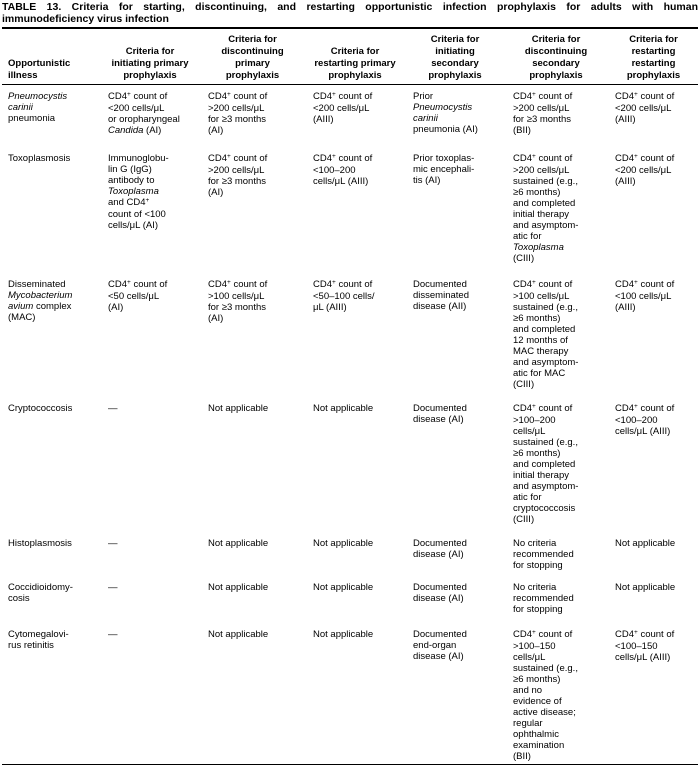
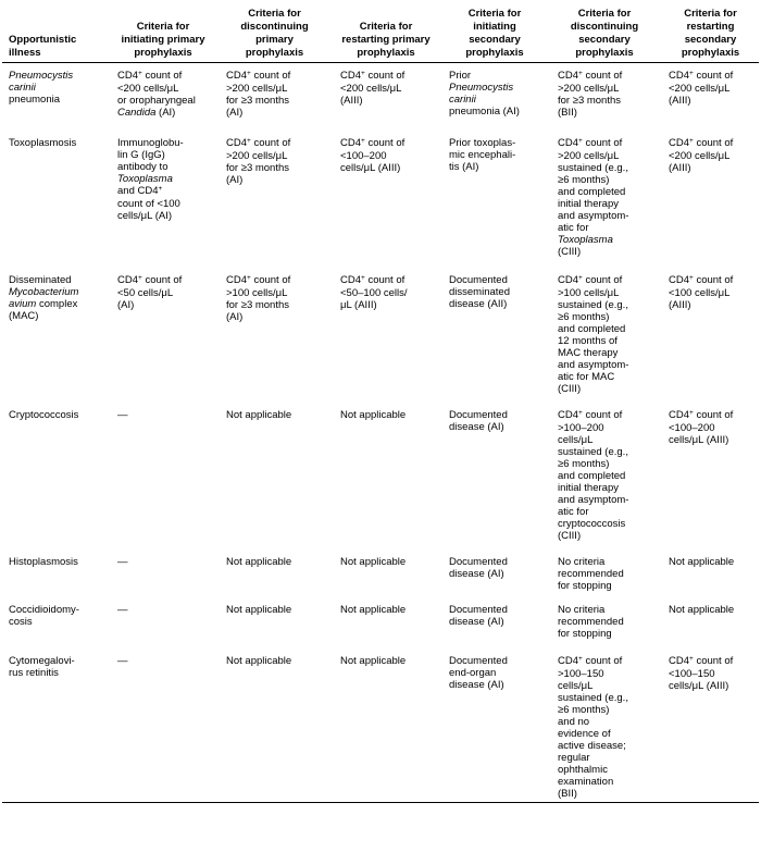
- TABLE 13. Criteria for starting, discontinuing, and restarting opportunistic infection prophylaxis for adults with human
- immunodeficiency virus infection
- Opportunistic illness	Criteria for initiating primary prophylaxis	Criteria for discontinuing primary prophylaxis	Criteria for restarting primary prophylaxis	Criteria for initiating secondary prophylaxis	Criteria for discontinuing secondary prophylaxis	Criteria for restarting restarting prophylaxis
+ Opportunistic illness	Criteria for initiating primary prophylaxis	Criteria for discontinuing primary prophylaxis	Criteria for restarting primary prophylaxis	Criteria for initiating secondary prophylaxis	Criteria for discontinuing secondary prophylaxis	Criteria for restarting secondary prophylaxis
  Pneumocystiscariniipneumonia	CD4 count of<200 cells/μLor oropharyngealCandida (AI)	CD4 count of>200 cells/μLfor ≥3 months(AI)	CD4 count of<200 cells/μL(AIII)	PriorPneumocystiscariniipneumonia (AI)	CD4 count of>200 cells/μLfor ≥3 months(BII)	CD4 count of<200 cells/μL(AIII)
  Toxoplasmosis	Immunoglobu-lin G (IgG)antibody toToxoplasmaand CD4count of <100cells/μL (AI)	CD4 count of>200 cells/μLfor ≥3 months(AI)	CD4 count of<100–200cells/μL (AIII)	Prior toxoplas-mic encephali-tis (AI)	CD4 count of>200 cells/μLsustained (e.g.,≥6 months)and completedinitial therapyand asymptom-atic forToxoplasma(CIII)	CD4 count of<200 cells/μL(AIII)
  DisseminatedMycobacteriumavium complex(MAC)	CD4 count of<50 cells/μL(AI)	CD4 count of>100 cells/μLfor ≥3 months(AI)	CD4 count of<50–100 cells/μL (AIII)	Documenteddisseminateddisease (AII)	CD4 count of>100 cells/μLsustained (e.g.,≥6 months)and completed12 months ofMAC therapyand asymptom-atic for MAC(CIII)	CD4 count of<100 cells/μL(AIII)
  Cryptococcosis	—	Not applicable	Not applicable	Documenteddisease (AI)	CD4 count of>100–200cells/μLsustained (e.g.,≥6 months)and completedinitial therapyand asymptom-atic forcryptococcosis(CIII)	CD4 count of<100–200cells/μL (AIII)
  Histoplasmosis	—	Not applicable	Not applicable	Documenteddisease (AI)	No criteriarecommendedfor stopping	Not applicable
  Coccidioidomy-cosis	—	Not applicable	Not applicable	Documenteddisease (AI)	No criteriarecommendedfor stopping	Not applicable
  Cytomegalovi-rus retinitis	—	Not applicable	Not applicable	Documentedend-organdisease (AI)	CD4 count of>100–150cells/μLsustained (e.g.,≥6 months)and noevidence ofactive disease;regularophthalmicexamination(BII)	CD4 count of<100–150cells/μL (AIII)
